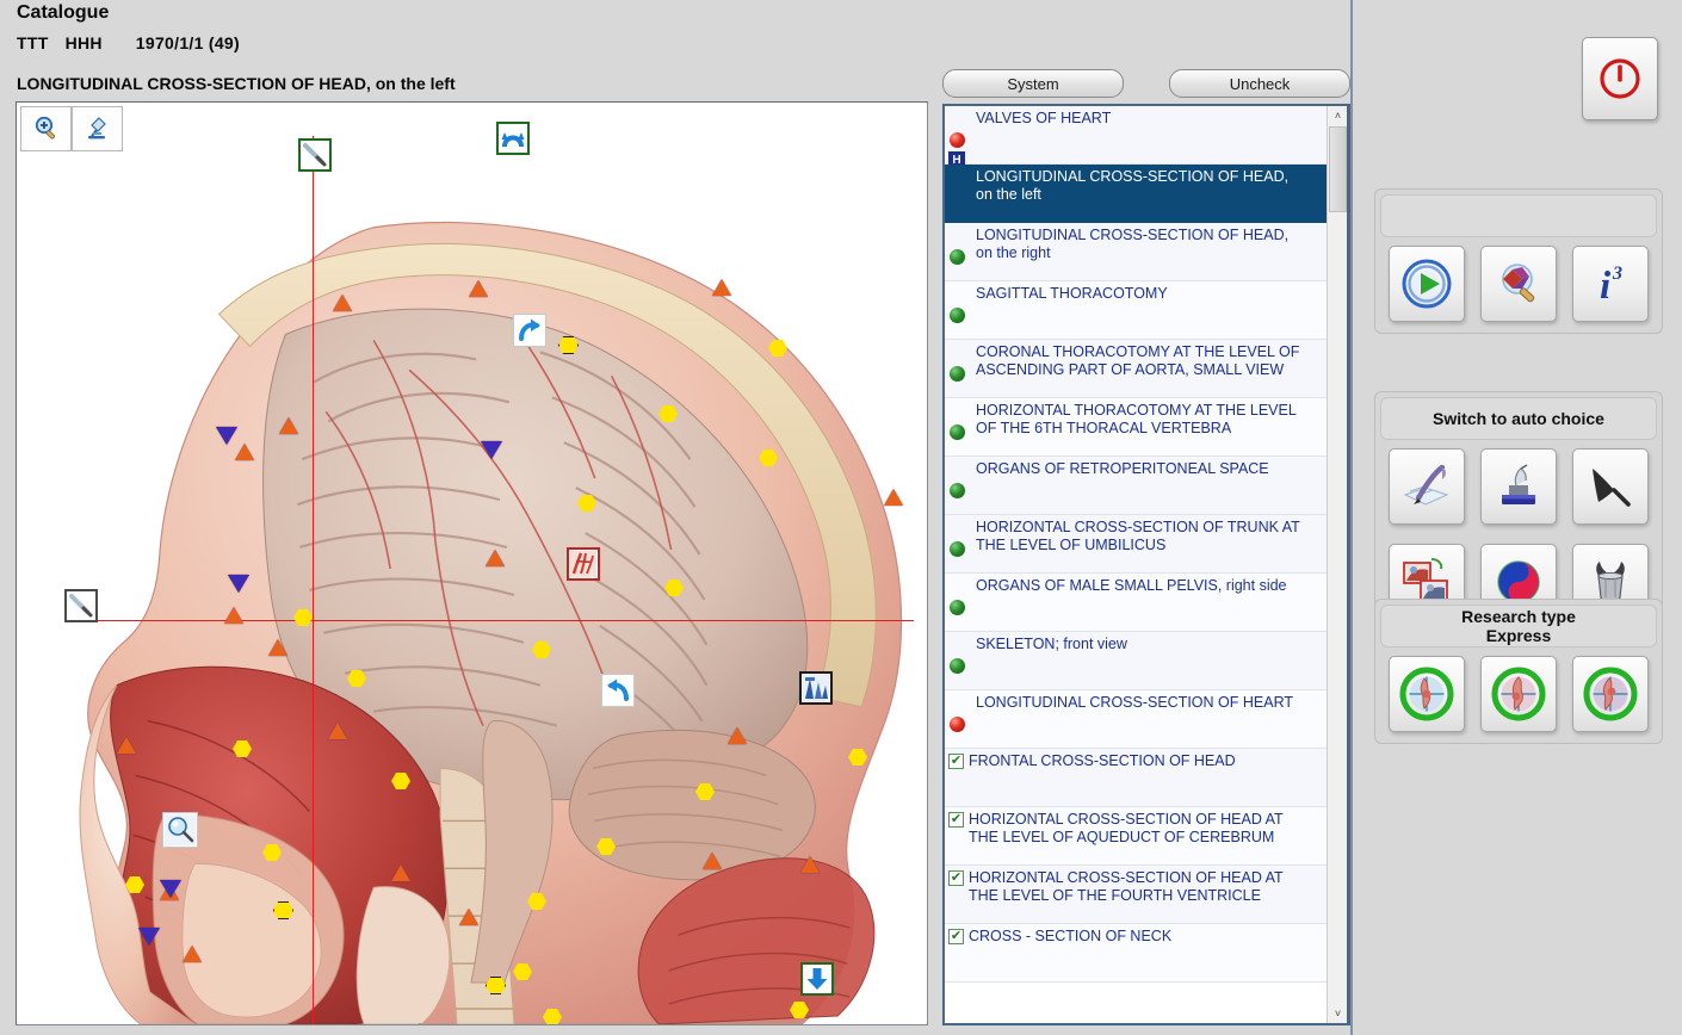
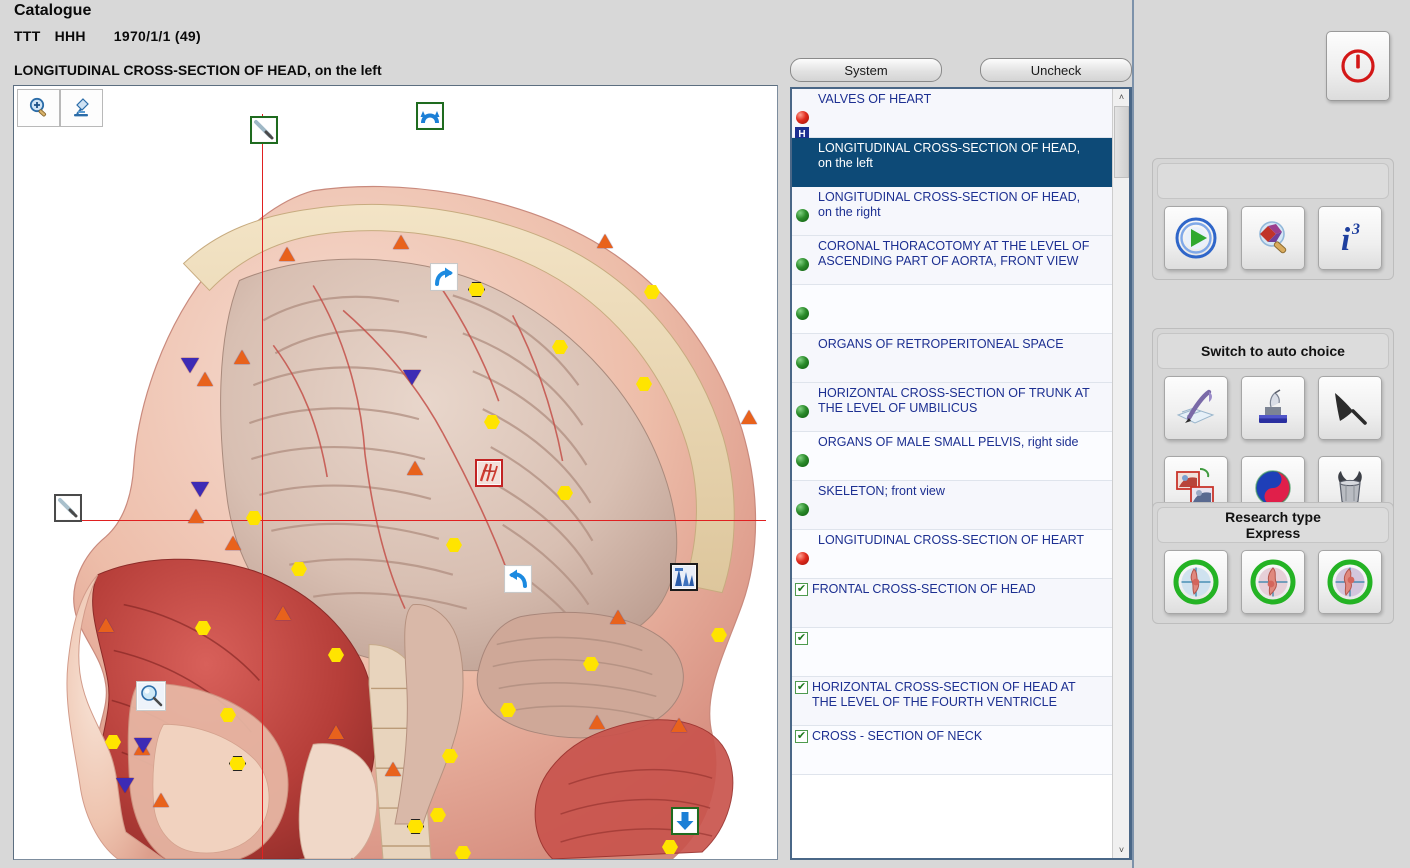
  Catalogue
  TTT HHH 1970/1/1 (49)
  LONGITUDINAL CROSS-SECTION OF HEAD, on the left
  System
  Uncheck
  H
  VALVES OF HEART
  LONGITUDINAL CROSS-SECTION OF HEAD, on the left
  LONGITUDINAL CROSS-SECTION OF HEAD, on the right
- SAGITTAL THORACOTOMY
- CORONAL THORACOTOMY AT THE LEVEL OF ASCENDING PART OF AORTA, SMALL VIEW
+ CORONAL THORACOTOMY AT THE LEVEL OF ASCENDING PART OF AORTA, FRONT VIEW
- HORIZONTAL THORACOTOMY AT THE LEVEL OF THE 6TH THORACAL VERTEBRA
  ORGANS OF RETROPERITONEAL SPACE
  HORIZONTAL CROSS-SECTION OF TRUNK AT THE LEVEL OF UMBILICUS
  ORGANS OF MALE SMALL PELVIS, right side
  SKELETON; front view
  LONGITUDINAL CROSS-SECTION OF HEART
  ✔
  FRONTAL CROSS-SECTION OF HEAD
  ✔
- HORIZONTAL CROSS-SECTION OF HEAD AT THE LEVEL OF AQUEDUCT OF CEREBRUM
  ✔
  HORIZONTAL CROSS-SECTION OF HEAD AT THE LEVEL OF THE FOURTH VENTRICLE
  ✔
  CROSS - SECTION OF NECK
  ˄
  ˅
  i
  3
  Switch to auto choice
  Research type
  Express
